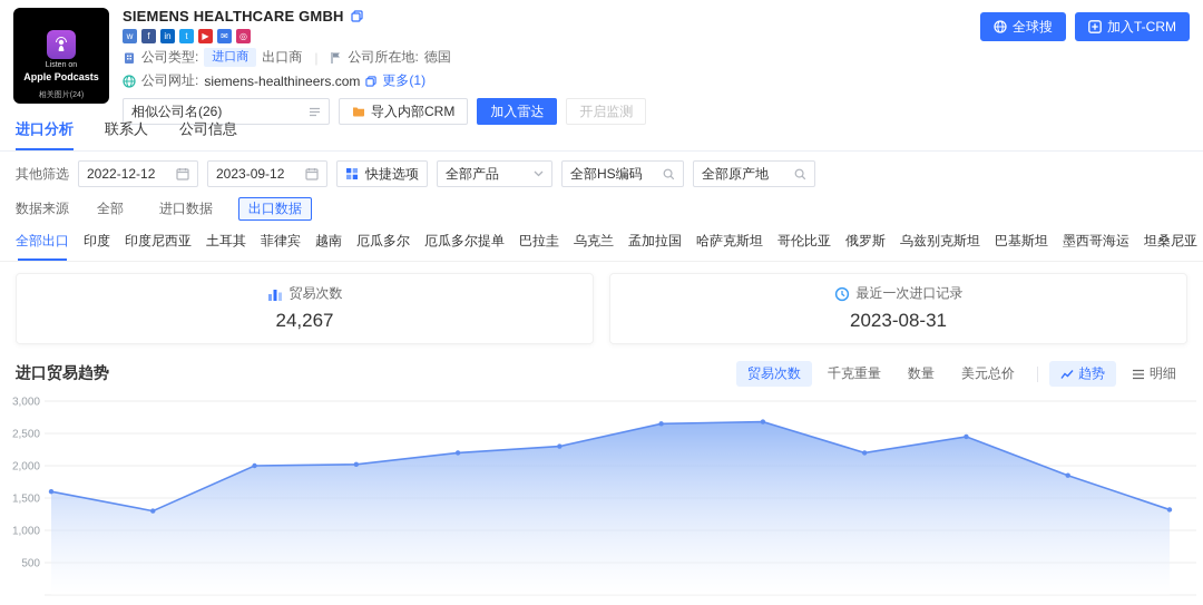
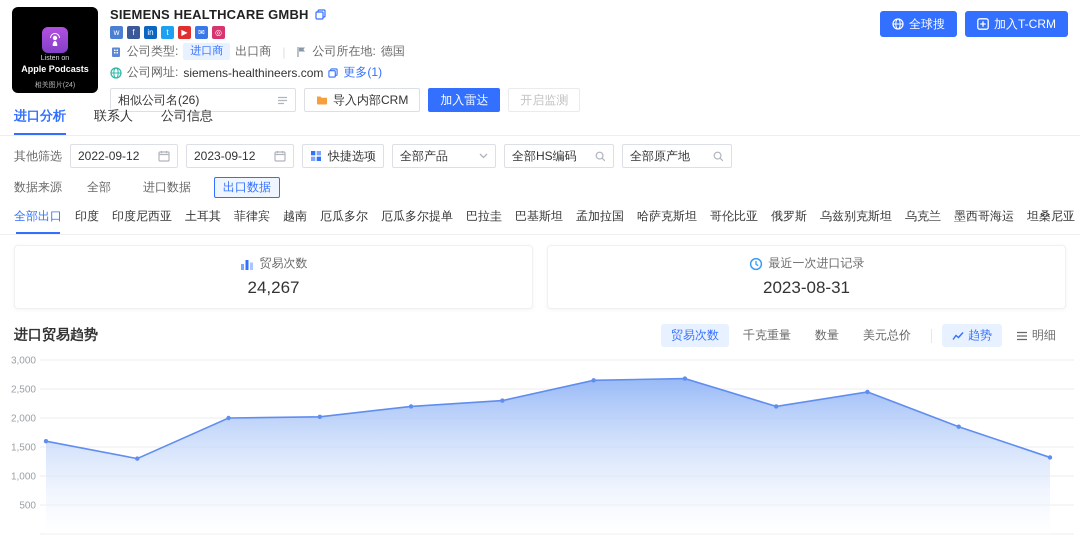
  Apple Podcasts
  SIEMENS HEALTHCARE GMBH
  w
  f
  in
  t
  ▶
  ✉
  ◎
  公司类型:
  进口商
  出口商
  公司所在地:
  德国
  公司网址:
  siemens-healthineers.com
  更多(1)
  相似公司名(26)
  导入内部CRM
  加入雷达
  开启监测
  全球搜
  加入T-CRM
  进口分析
  联系人
  公司信息
  其他筛选
- 2022-12-12
+ 2022-09-12
  2023-09-12
  快捷选项
  全部产品
  全部HS编码
  全部原产地
  数据来源
  全部
  进口数据
  出口数据
  全部出口
  印度
  印度尼西亚
  土耳其
  菲律宾
  越南
  厄瓜多尔
  厄瓜多尔提单
  巴拉圭
- 乌克兰
+ 巴基斯坦
  孟加拉国
  哈萨克斯坦
  哥伦比亚
  俄罗斯
  乌兹别克斯坦
- 巴基斯坦
+ 乌克兰
  墨西哥海运
  坦桑尼亚
  贸易次数
  24,267
  最近一次进口记录
  2023-08-31
  进口贸易趋势
  贸易次数
  千克重量
  数量
  美元总价
  趋势
  明细
  500
  1,000
  1,500
  2,000
  2,500
  3,000
